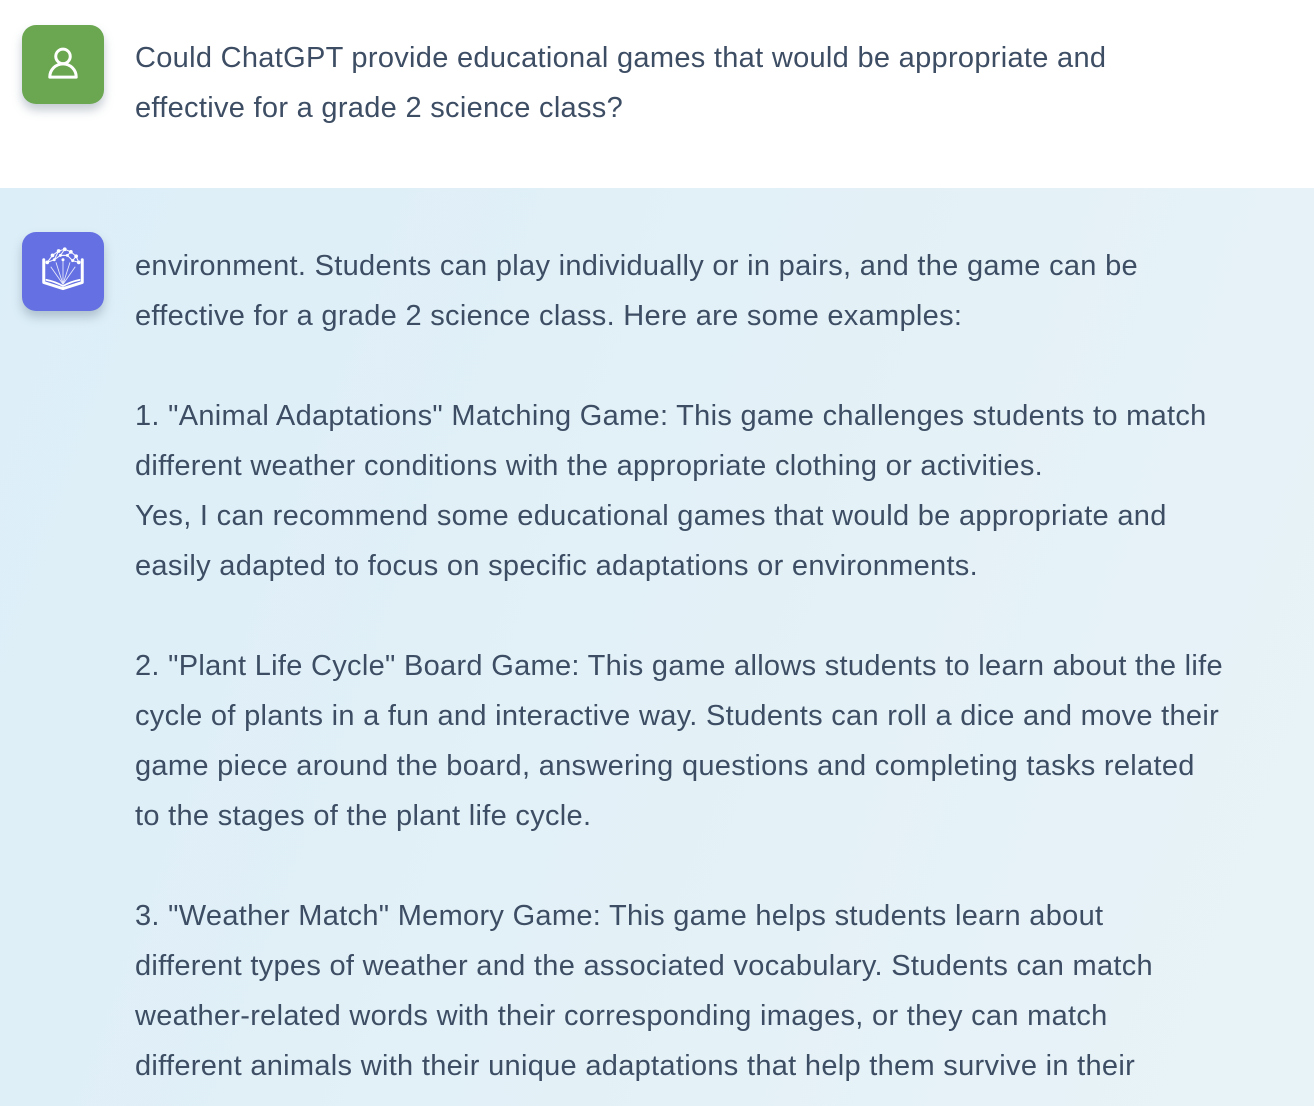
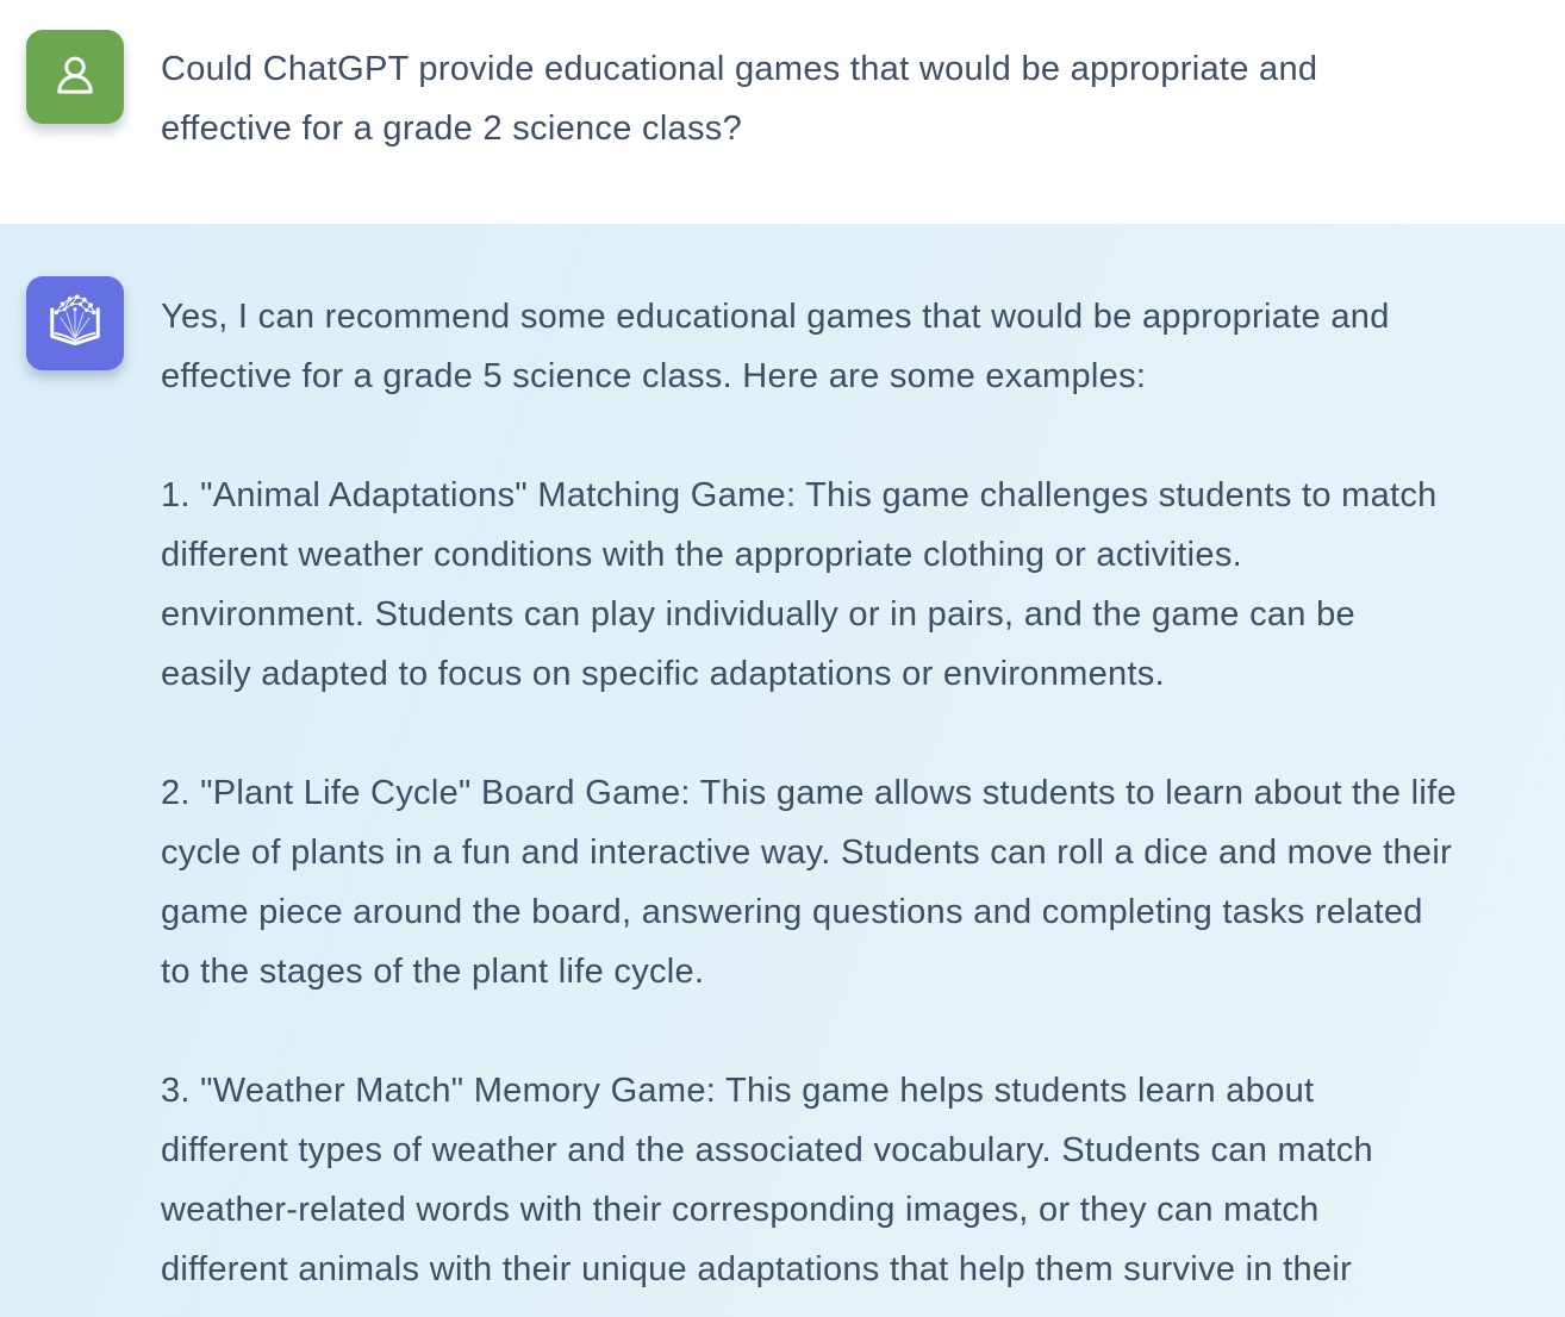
  Could ChatGPT provide educational games that would be appropriate and
  effective for a grade 2 science class?
- environment. Students can play individually or in pairs, and the game can be
+ Yes, I can recommend some educational games that would be appropriate and
- effective for a grade 2 science class. Here are some examples:
+ effective for a grade 5 science class. Here are some examples:
  1. "Animal Adaptations" Matching Game: This game challenges students to match
  different weather conditions with the appropriate clothing or activities.
- Yes, I can recommend some educational games that would be appropriate and
+ environment. Students can play individually or in pairs, and the game can be
  easily adapted to focus on specific adaptations or environments.
  2. "Plant Life Cycle" Board Game: This game allows students to learn about the life
  cycle of plants in a fun and interactive way. Students can roll a dice and move their
  game piece around the board, answering questions and completing tasks related
  to the stages of the plant life cycle.
  3. "Weather Match" Memory Game: This game helps students learn about
  different types of weather and the associated vocabulary. Students can match
  weather-related words with their corresponding images, or they can match
  different animals with their unique adaptations that help them survive in their
